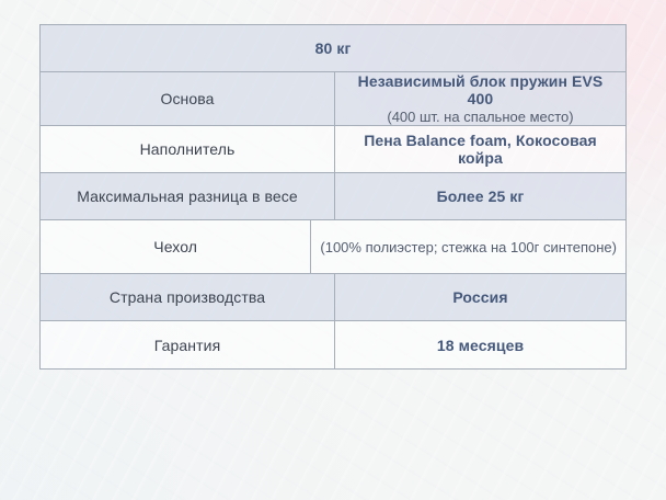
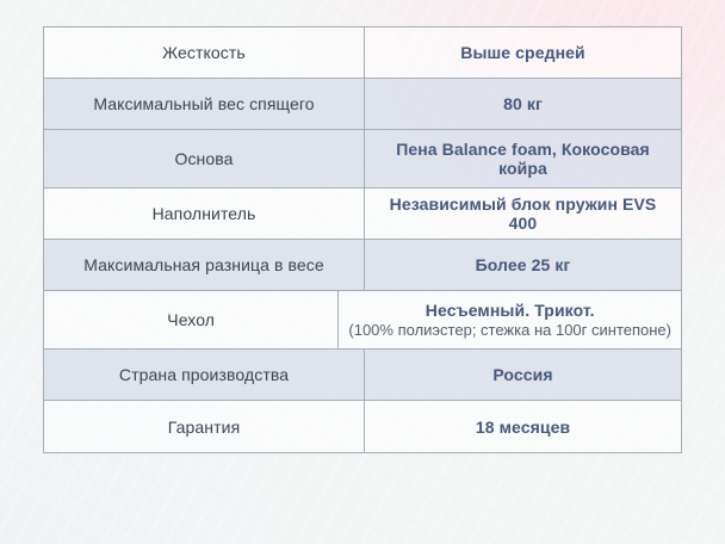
+ Жесткость
+ Выше средней
+ Максимальный вес спящего
  80 кг
  Основа
- Независимый блок пружин EVS 400
+ Пена Balance foam, Кокосовая койра
- (400 шт. на спальное место)
  Наполнитель
- Пена Balance foam, Кокосовая койра
+ Независимый блок пружин EVS 400
  Максимальная разница в весе
  Более 25 кг
  Чехол
+ Несъемный. Трикот.
  (100% полиэстер; стежка на 100г синтепоне)
  Страна производства
  Россия
  Гарантия
  18 месяцев
